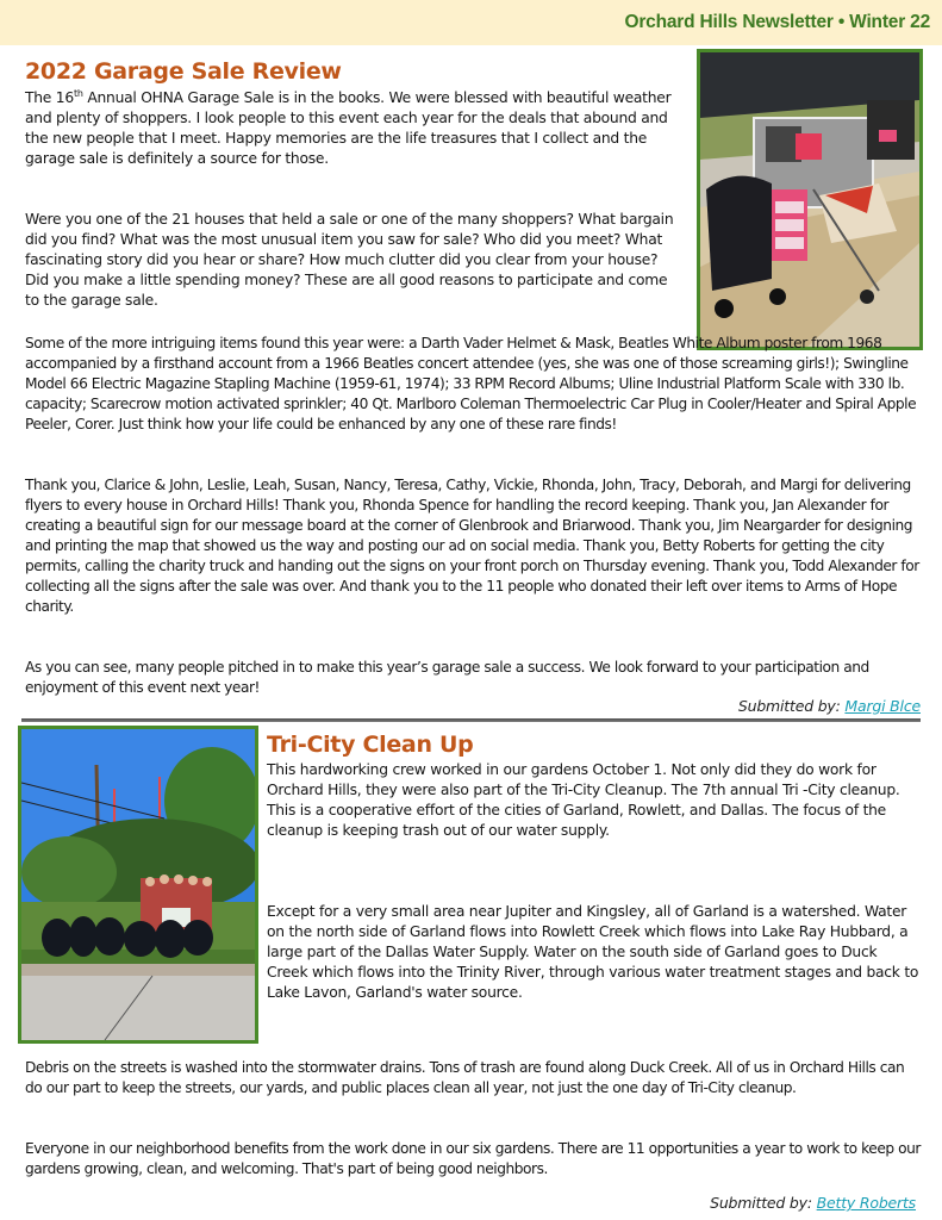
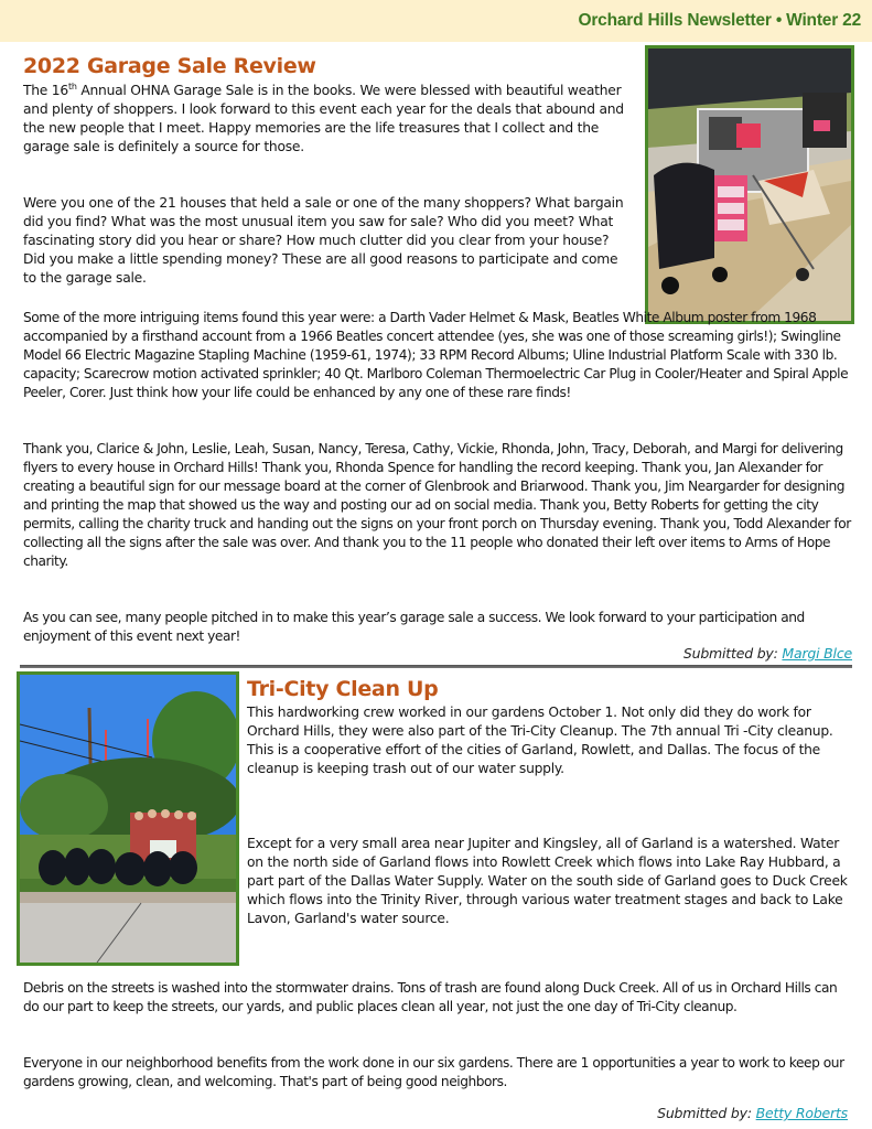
  Orchard Hills Newsletter • Winter 22
  2022 Garage Sale Review
- The 16th Annual OHNA Garage Sale is in the books. We were blessed with beautiful weather and plenty of shoppers. I look people to this event each year for the deals that abound and the new people that I meet. Happy memories are the life treasures that I collect and the garage sale is definitely a source for those.
+ The 16th Annual OHNA Garage Sale is in the books. We were blessed with beautiful weather and plenty of shoppers. I look forward to this event each year for the deals that abound and the new people that I meet. Happy memories are the life treasures that I collect and the garage sale is definitely a source for those.
  Were you one of the 21 houses that held a sale or one of the many shoppers? What bargain did you find? What was the most unusual item you saw for sale? Who did you meet? What fascinating story did you hear or share? How much clutter did you clear from your house? Did you make a little spending money? These are all good reasons to participate and come to the garage sale.
  Some of the more intriguing items found this year were: a Darth Vader Helmet & Mask, Beatles White Album poster from 1968 accompanied by a firsthand account from a 1966 Beatles concert attendee (yes, she was one of those screaming girls!); Swingline Model 66 Electric Magazine Stapling Machine (1959-61, 1974); 33 RPM Record Albums; Uline Industrial Platform Scale with 330 lb. capacity; Scarecrow motion activated sprinkler; 40 Qt. Marlboro Coleman Thermoelectric Car Plug in Cooler/Heater and Spiral Apple Peeler, Corer. Just think how your life could be enhanced by any one of these rare finds!
  Thank you, Clarice & John, Leslie, Leah, Susan, Nancy, Teresa, Cathy, Vickie, Rhonda, John, Tracy, Deborah, and Margi for delivering flyers to every house in Orchard Hills! Thank you, Rhonda Spence for handling the record keeping. Thank you, Jan Alexander for creating a beautiful sign for our message board at the corner of Glenbrook and Briarwood. Thank you, Jim Neargarder for designing and printing the map that showed us the way and posting our ad on social media. Thank you, Betty Roberts for getting the city permits, calling the charity truck and handing out the signs on your front porch on Thursday evening. Thank you, Todd Alexander for collecting all the signs after the sale was over. And thank you to the 11 people who donated their left over items to Arms of Hope charity.
  As you can see, many people pitched in to make this year’s garage sale a success. We look forward to your participation and enjoyment of this event next year!
  Submitted by: Margi Blce
  Tri-City Clean Up
  This hardworking crew worked in our gardens October 1. Not only did they do work for Orchard Hills, they were also part of the Tri-City Cleanup. The 7th annual Tri -City cleanup. This is a cooperative effort of the cities of Garland, Rowlett, and Dallas. The focus of the cleanup is keeping trash out of our water supply.
- Except for a very small area near Jupiter and Kingsley, all of Garland is a watershed. Water on the north side of Garland flows into Rowlett Creek which flows into Lake Ray Hubbard, a large part of the Dallas Water Supply. Water on the south side of Garland goes to Duck Creek which flows into the Trinity River, through various water treatment stages and back to Lake Lavon, Garland's water source.
+ Except for a very small area near Jupiter and Kingsley, all of Garland is a watershed. Water on the north side of Garland flows into Rowlett Creek which flows into Lake Ray Hubbard, a part part of the Dallas Water Supply. Water on the south side of Garland goes to Duck Creek which flows into the Trinity River, through various water treatment stages and back to Lake Lavon, Garland's water source.
  Debris on the streets is washed into the stormwater drains. Tons of trash are found along Duck Creek. All of us in Orchard Hills can do our part to keep the streets, our yards, and public places clean all year, not just the one day of Tri-City cleanup.
- Everyone in our neighborhood benefits from the work done in our six gardens. There are 11 opportunities a year to work to keep our gardens growing, clean, and welcoming. That's part of being good neighbors.
+ Everyone in our neighborhood benefits from the work done in our six gardens. There are 1 opportunities a year to work to keep our gardens growing, clean, and welcoming. That's part of being good neighbors.
  Submitted by: Betty Roberts
